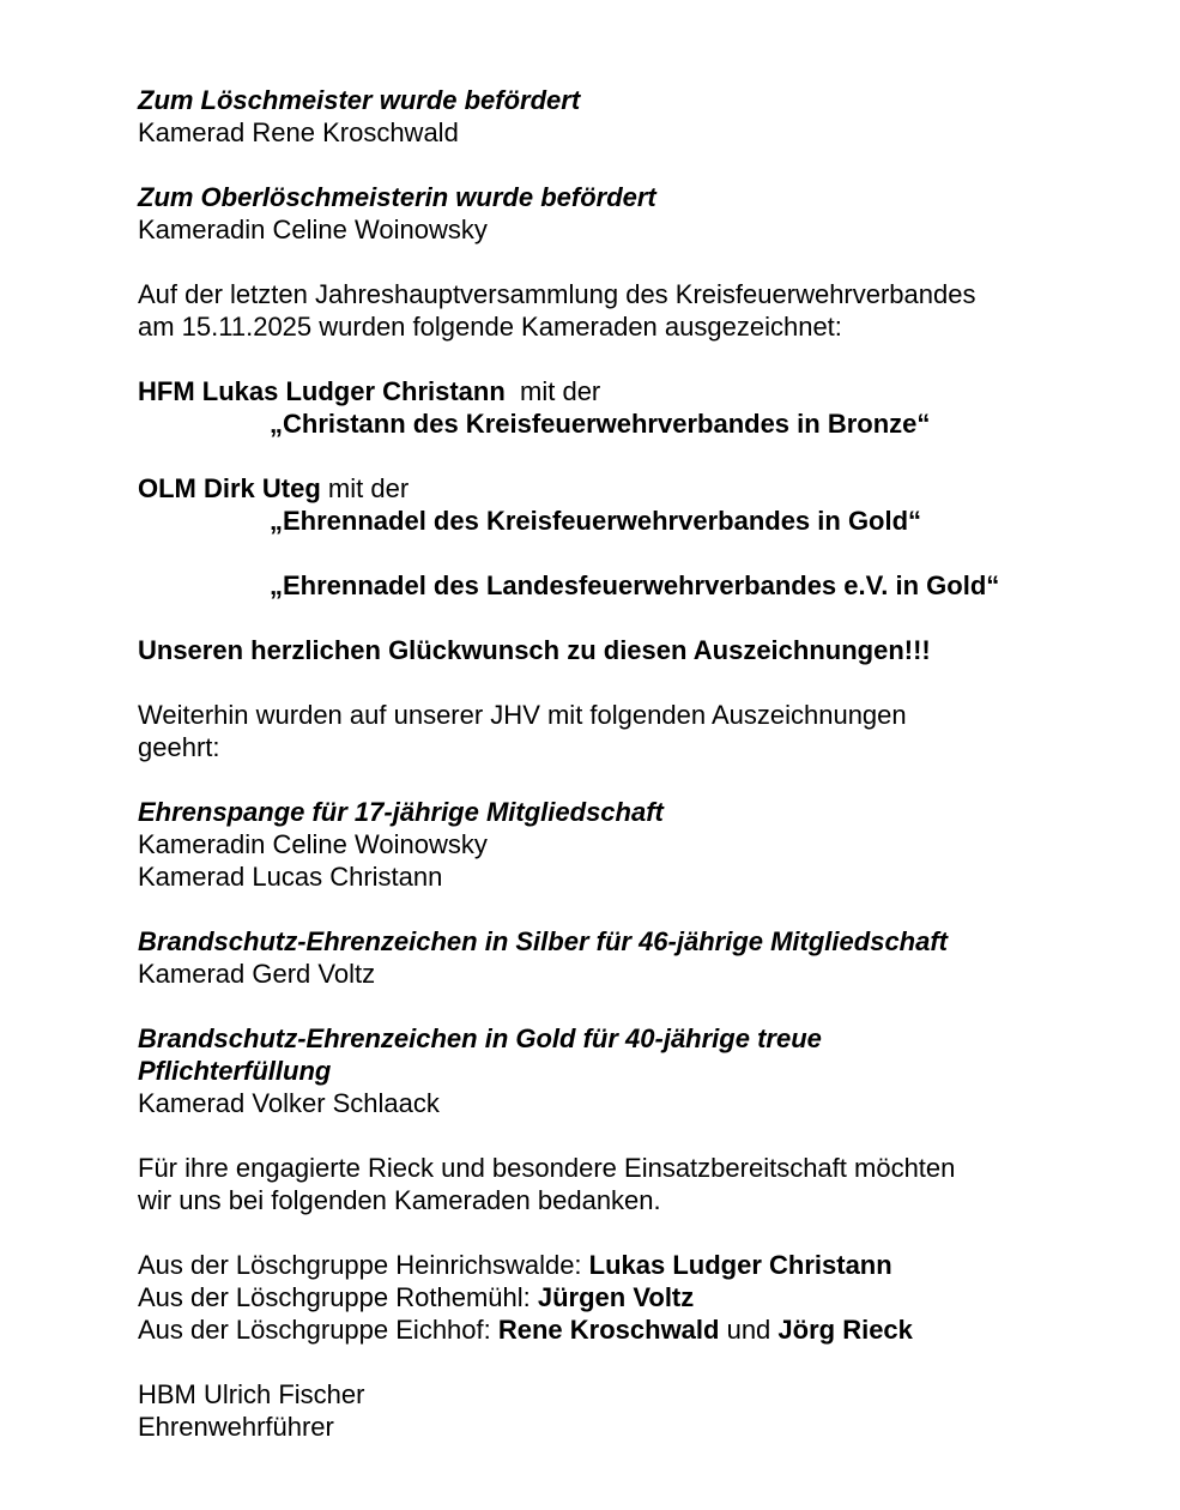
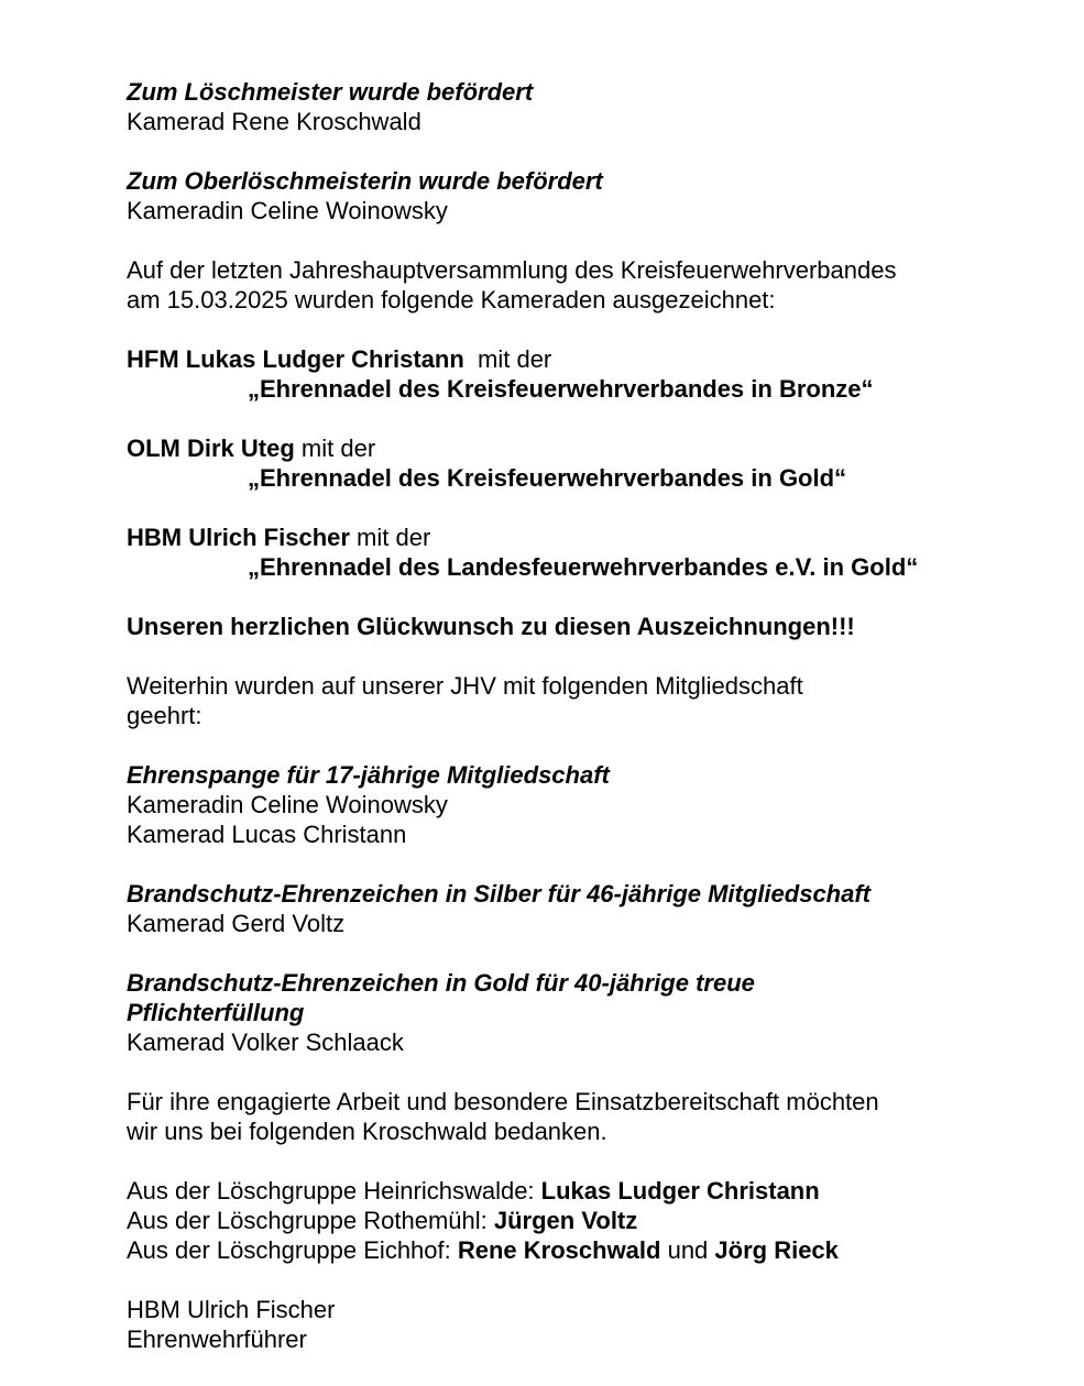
  Zum Löschmeister wurde befördert
  Kamerad Rene Kroschwald
  Zum Oberlöschmeisterin wurde befördert
  Kameradin Celine Woinowsky
  Auf der letzten Jahreshauptversammlung des Kreisfeuerwehrverbandes
- am 15.11.2025 wurden folgende Kameraden ausgezeichnet:
+ am 15.03.2025 wurden folgende Kameraden ausgezeichnet:
  HFM Lukas Ludger Christann mit der
- „Christann des Kreisfeuerwehrverbandes in Bronze“
+ „Ehrennadel des Kreisfeuerwehrverbandes in Bronze“
  OLM Dirk Uteg mit der
  „Ehrennadel des Kreisfeuerwehrverbandes in Gold“
+ HBM Ulrich Fischer mit der
  „Ehrennadel des Landesfeuerwehrverbandes e.V. in Gold“
  Unseren herzlichen Glückwunsch zu diesen Auszeichnungen!!!
- Weiterhin wurden auf unserer JHV mit folgenden Auszeichnungen
+ Weiterhin wurden auf unserer JHV mit folgenden Mitgliedschaft
  geehrt:
  Ehrenspange für 17-jährige Mitgliedschaft
  Kameradin Celine Woinowsky
  Kamerad Lucas Christann
  Brandschutz-Ehrenzeichen in Silber für 46-jährige Mitgliedschaft
  Kamerad Gerd Voltz
  Brandschutz-Ehrenzeichen in Gold für 40-jährige treue
  Pflichterfüllung
  Kamerad Volker Schlaack
- Für ihre engagierte Rieck und besondere Einsatzbereitschaft möchten
+ Für ihre engagierte Arbeit und besondere Einsatzbereitschaft möchten
- wir uns bei folgenden Kameraden bedanken.
+ wir uns bei folgenden Kroschwald bedanken.
  Aus der Löschgruppe Heinrichswalde: Lukas Ludger Christann
  Aus der Löschgruppe Rothemühl: Jürgen Voltz
  Aus der Löschgruppe Eichhof: Rene Kroschwald und Jörg Rieck
  HBM Ulrich Fischer
  Ehrenwehrführer
